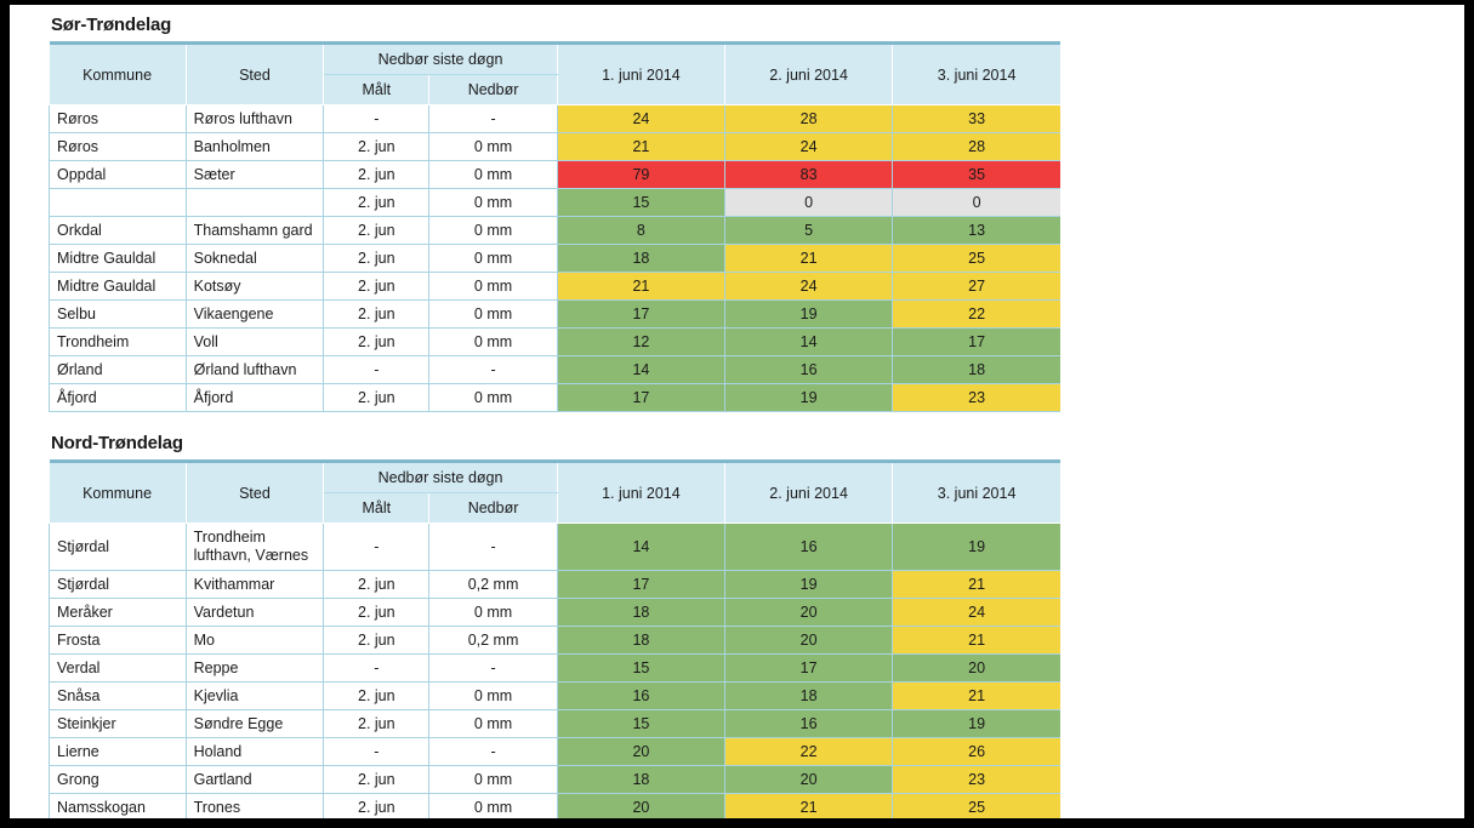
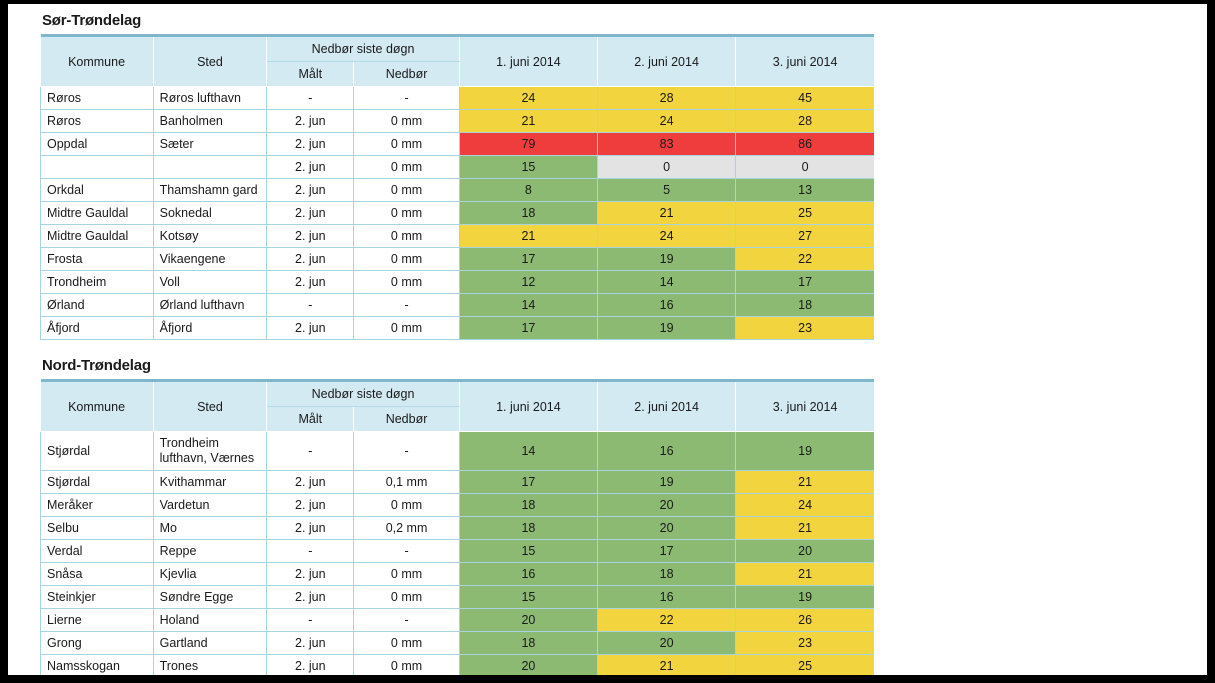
  Sør-Trøndelag
  Kommune	Sted	Nedbør siste døgn	1. juni 2014	2. juni 2014	3. juni 2014
  Målt	Nedbør
- Røros	Røros lufthavn	-	-	24	28	33
+ Røros	Røros lufthavn	-	-	24	28	45
  Røros	Banholmen	2. jun	0 mm	21	24	28
- Oppdal	Sæter	2. jun	0 mm	79	83	35
+ Oppdal	Sæter	2. jun	0 mm	79	83	86
  		2. jun	0 mm	15	0	0
  Orkdal	Thamshamn gard	2. jun	0 mm	8	5	13
  Midtre Gauldal	Soknedal	2. jun	0 mm	18	21	25
  Midtre Gauldal	Kotsøy	2. jun	0 mm	21	24	27
- Selbu	Vikaengene	2. jun	0 mm	17	19	22
+ Frosta	Vikaengene	2. jun	0 mm	17	19	22
  Trondheim	Voll	2. jun	0 mm	12	14	17
  Ørland	Ørland lufthavn	-	-	14	16	18
  Åfjord	Åfjord	2. jun	0 mm	17	19	23
  Nord-Trøndelag
  Kommune	Sted	Nedbør siste døgn	1. juni 2014	2. juni 2014	3. juni 2014
  Målt	Nedbør
  Stjørdal	Trondheimlufthavn, Værnes	-	-	14	16	19
- Stjørdal	Kvithammar	2. jun	0,2 mm	17	19	21
+ Stjørdal	Kvithammar	2. jun	0,1 mm	17	19	21
  Meråker	Vardetun	2. jun	0 mm	18	20	24
- Frosta	Mo	2. jun	0,2 mm	18	20	21
+ Selbu	Mo	2. jun	0,2 mm	18	20	21
  Verdal	Reppe	-	-	15	17	20
  Snåsa	Kjevlia	2. jun	0 mm	16	18	21
  Steinkjer	Søndre Egge	2. jun	0 mm	15	16	19
  Lierne	Holand	-	-	20	22	26
  Grong	Gartland	2. jun	0 mm	18	20	23
  Namsskogan	Trones	2. jun	0 mm	20	21	25
